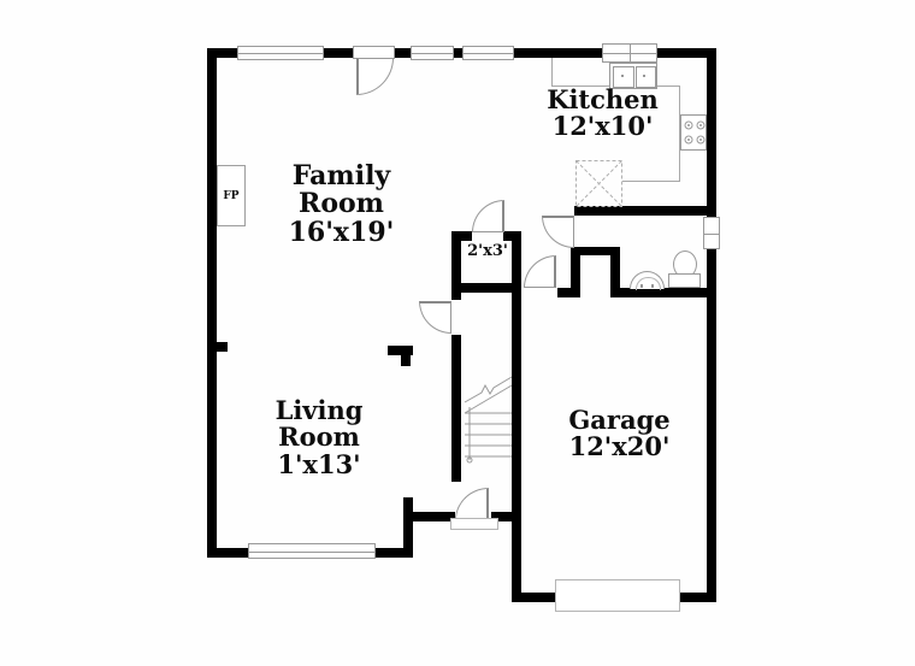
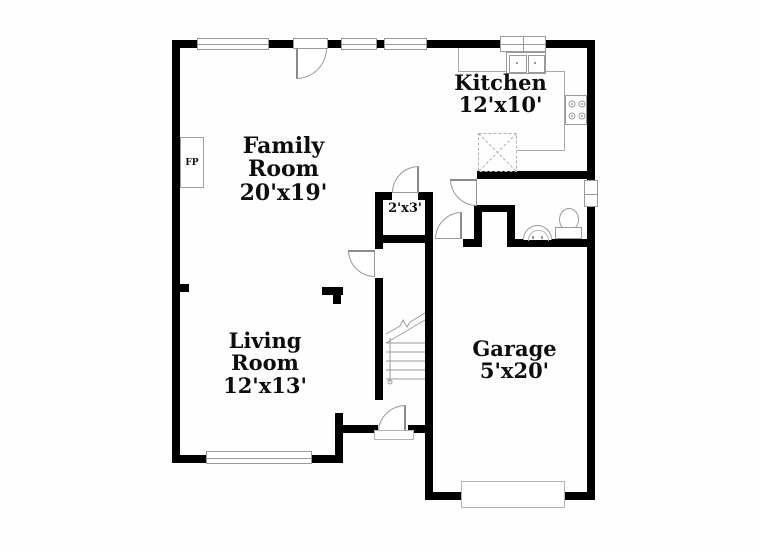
  FP
  Family Room
- 16'x19'
+ 20'x19'
  Kitchen
  12'x10'
  Living Room
- 1'x13'
+ 12'x13'
  Garage
- 12'x20'
+ 5'x20'
  2'x3'
